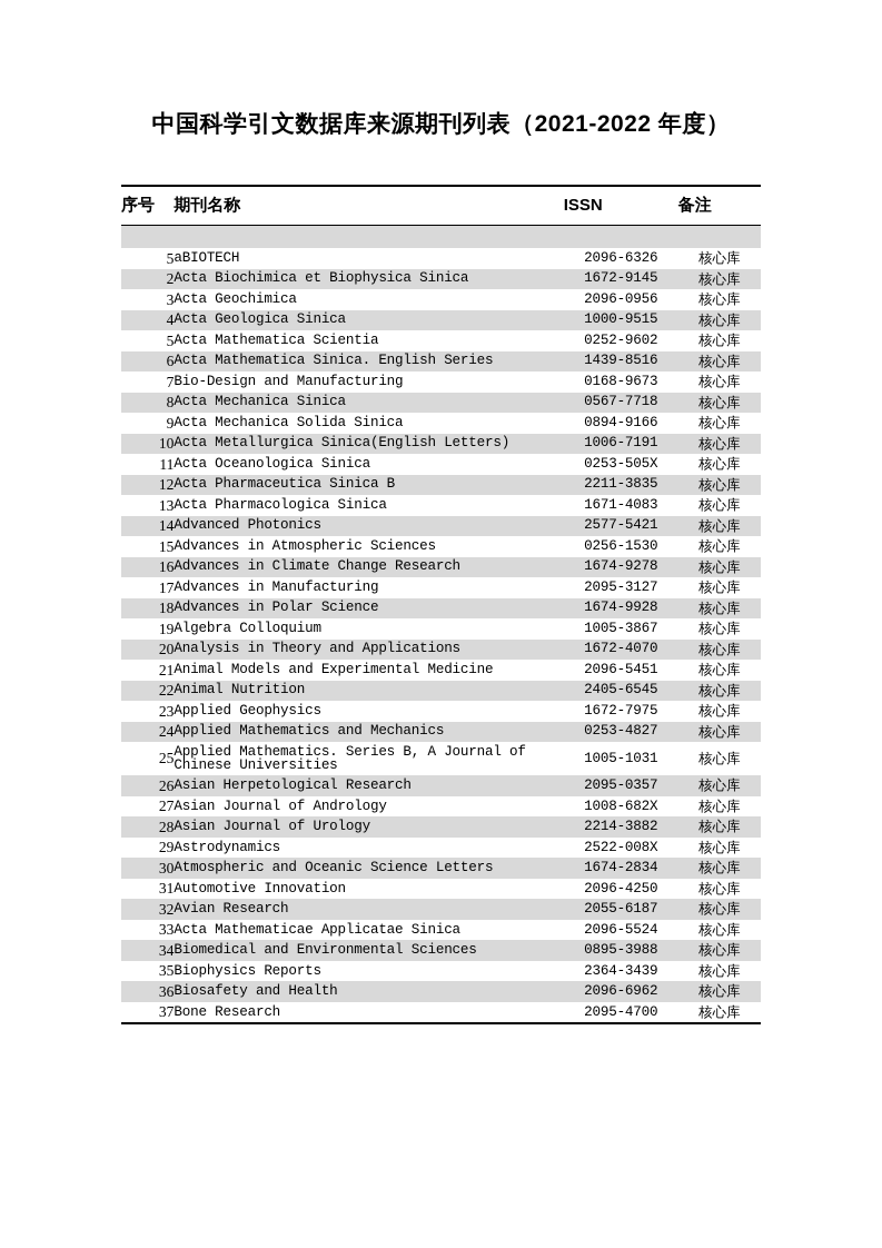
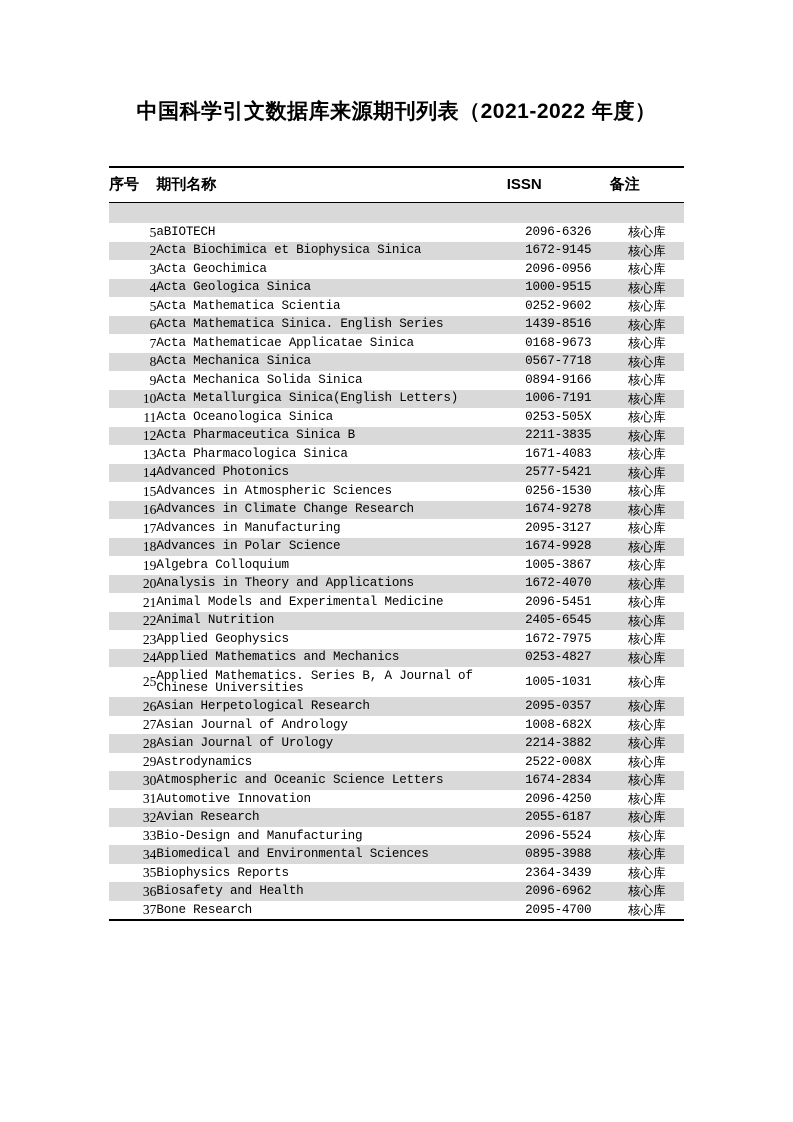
  中国科学引文数据库来源期刊列表（2021-2022 年度）
  序号	期刊名称	ISSN	备注
  5	aBIOTECH	2096-6326	核心库
  2	Acta Biochimica et Biophysica Sinica	1672-9145	核心库
  3	Acta Geochimica	2096-0956	核心库
  4	Acta Geologica Sinica	1000-9515	核心库
  5	Acta Mathematica Scientia	0252-9602	核心库
  6	Acta Mathematica Sinica. English Series	1439-8516	核心库
- 7	Bio-Design and Manufacturing	0168-9673	核心库
+ 7	Acta Mathematicae Applicatae Sinica	0168-9673	核心库
  8	Acta Mechanica Sinica	0567-7718	核心库
  9	Acta Mechanica Solida Sinica	0894-9166	核心库
  10	Acta Metallurgica Sinica(English Letters)	1006-7191	核心库
  11	Acta Oceanologica Sinica	0253-505X	核心库
  12	Acta Pharmaceutica Sinica B	2211-3835	核心库
  13	Acta Pharmacologica Sinica	1671-4083	核心库
  14	Advanced Photonics	2577-5421	核心库
  15	Advances in Atmospheric Sciences	0256-1530	核心库
  16	Advances in Climate Change Research	1674-9278	核心库
  17	Advances in Manufacturing	2095-3127	核心库
  18	Advances in Polar Science	1674-9928	核心库
  19	Algebra Colloquium	1005-3867	核心库
  20	Analysis in Theory and Applications	1672-4070	核心库
  21	Animal Models and Experimental Medicine	2096-5451	核心库
  22	Animal Nutrition	2405-6545	核心库
  23	Applied Geophysics	1672-7975	核心库
  24	Applied Mathematics and Mechanics	0253-4827	核心库
  25	Applied Mathematics. Series B, A Journal of Chinese Universities	1005-1031	核心库
  26	Asian Herpetological Research	2095-0357	核心库
  27	Asian Journal of Andrology	1008-682X	核心库
  28	Asian Journal of Urology	2214-3882	核心库
  29	Astrodynamics	2522-008X	核心库
  30	Atmospheric and Oceanic Science Letters	1674-2834	核心库
  31	Automotive Innovation	2096-4250	核心库
  32	Avian Research	2055-6187	核心库
- 33	Acta Mathematicae Applicatae Sinica	2096-5524	核心库
+ 33	Bio-Design and Manufacturing	2096-5524	核心库
  34	Biomedical and Environmental Sciences	0895-3988	核心库
  35	Biophysics Reports	2364-3439	核心库
  36	Biosafety and Health	2096-6962	核心库
  37	Bone Research	2095-4700	核心库
